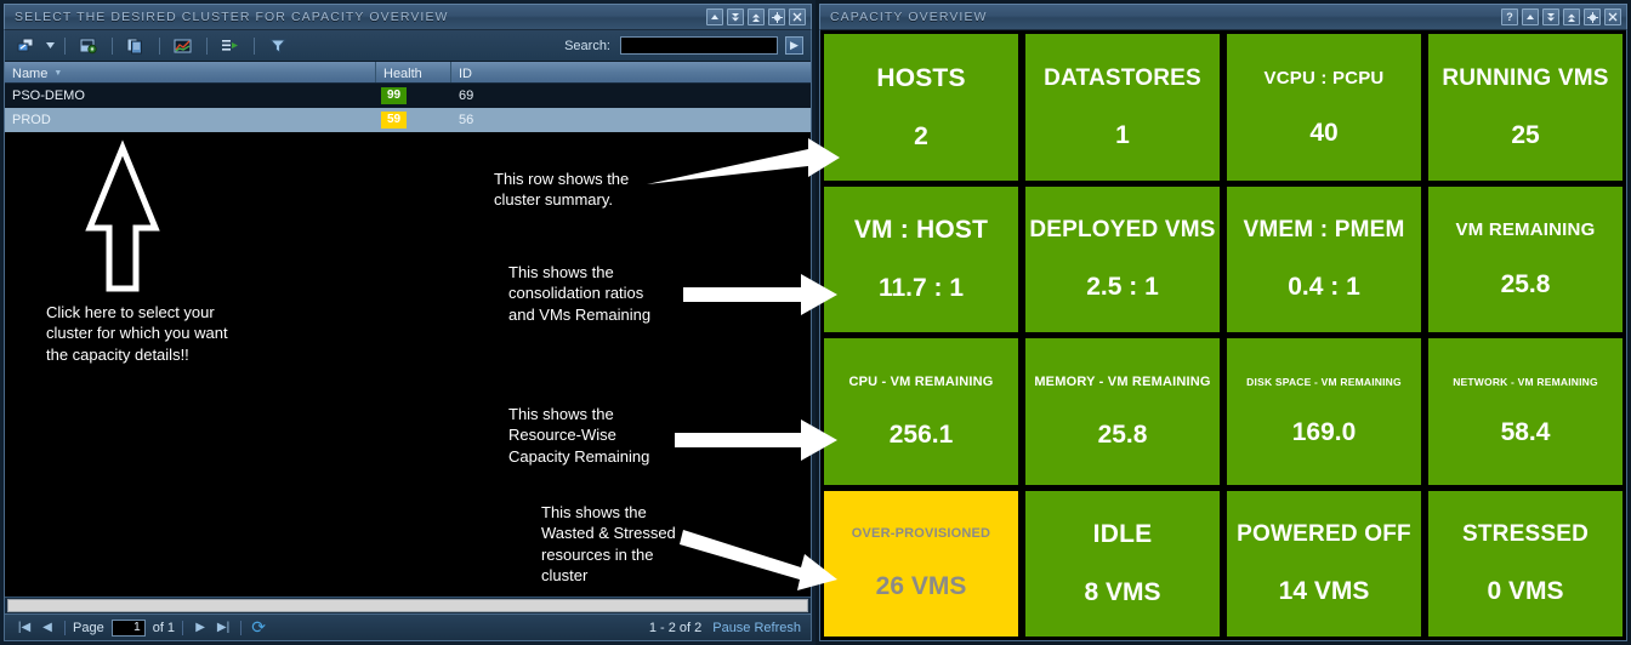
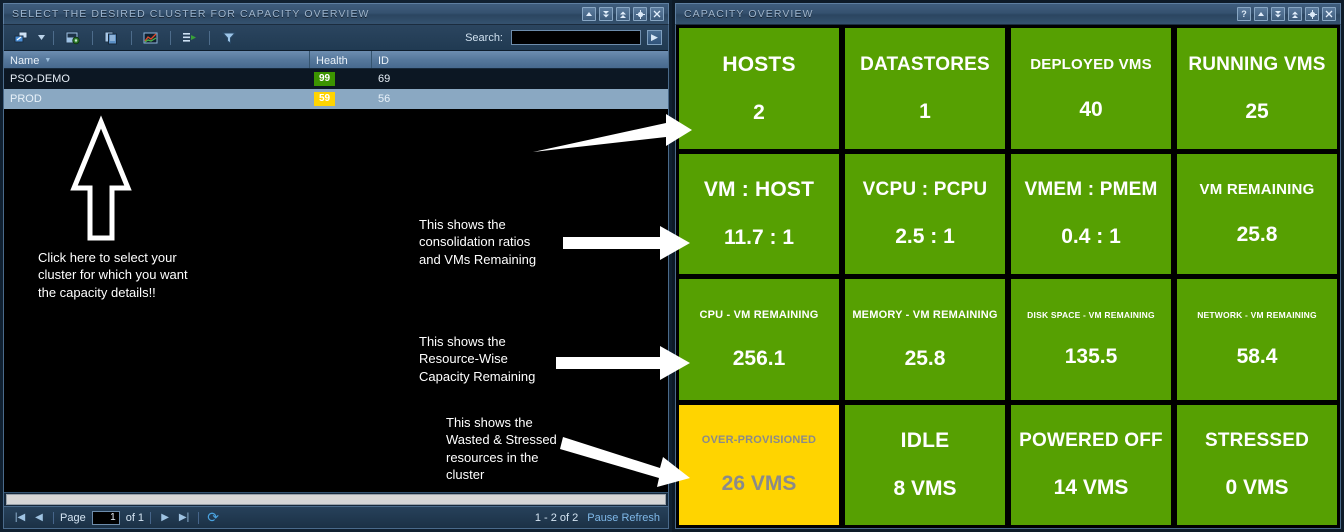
  SELECT THE DESIRED CLUSTER FOR CAPACITY OVERVIEW
  Search:
  ▶
  Name
  Health
  ID
  PSO-DEMO
  99
  69
  PROD
  59
  56
  |◀
  ◀
  Page
  1
  of 1
  ▶
  ▶|
  ⟳
  1 - 2 of 2
  Pause Refresh
  CAPACITY OVERVIEW
  ?
  HOSTS
  2
  DATASTORES
  1
- VCPU : PCPU
+ DEPLOYED VMS
  40
  RUNNING VMS
  25
  VM : HOST
  11.7 : 1
- DEPLOYED VMS
+ VCPU : PCPU
  2.5 : 1
  VMEM : PMEM
  0.4 : 1
  VM REMAINING
  25.8
  CPU - VM REMAINING
  256.1
  MEMORY - VM REMAINING
  25.8
  DISK SPACE - VM REMAINING
- 169.0
+ 135.5
  NETWORK - VM REMAINING
  58.4
  OVER-PROVISIONED
  26 VMS
  IDLE
  8 VMS
  POWERED OFF
  14 VMS
  STRESSED
  0 VMS
  Click here to select your
  cluster for which you want
  the capacity details!!
- This row shows the
- cluster summary.
  This shows the
  consolidation ratios
  and VMs Remaining
  This shows the
  Resource-Wise
  Capacity Remaining
  This shows the
  Wasted & Stressed
  resources in the
  cluster
